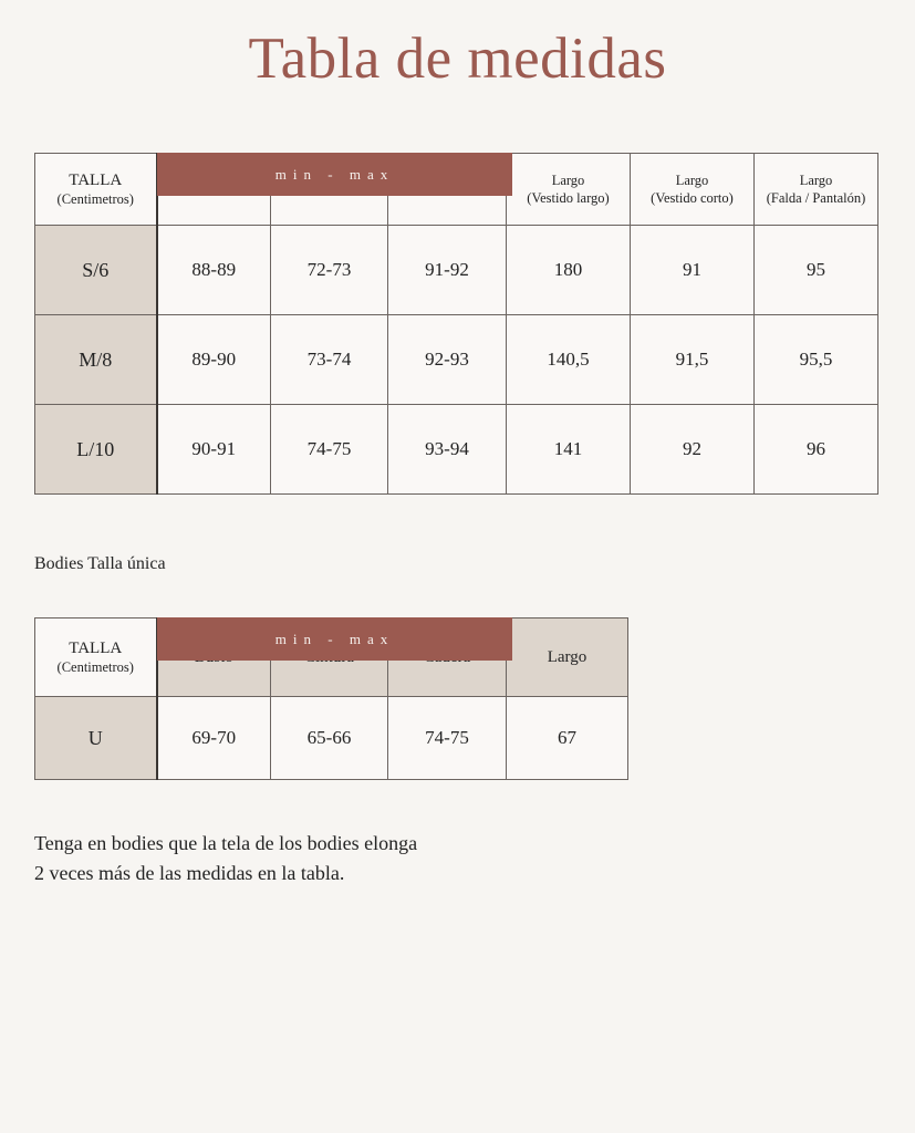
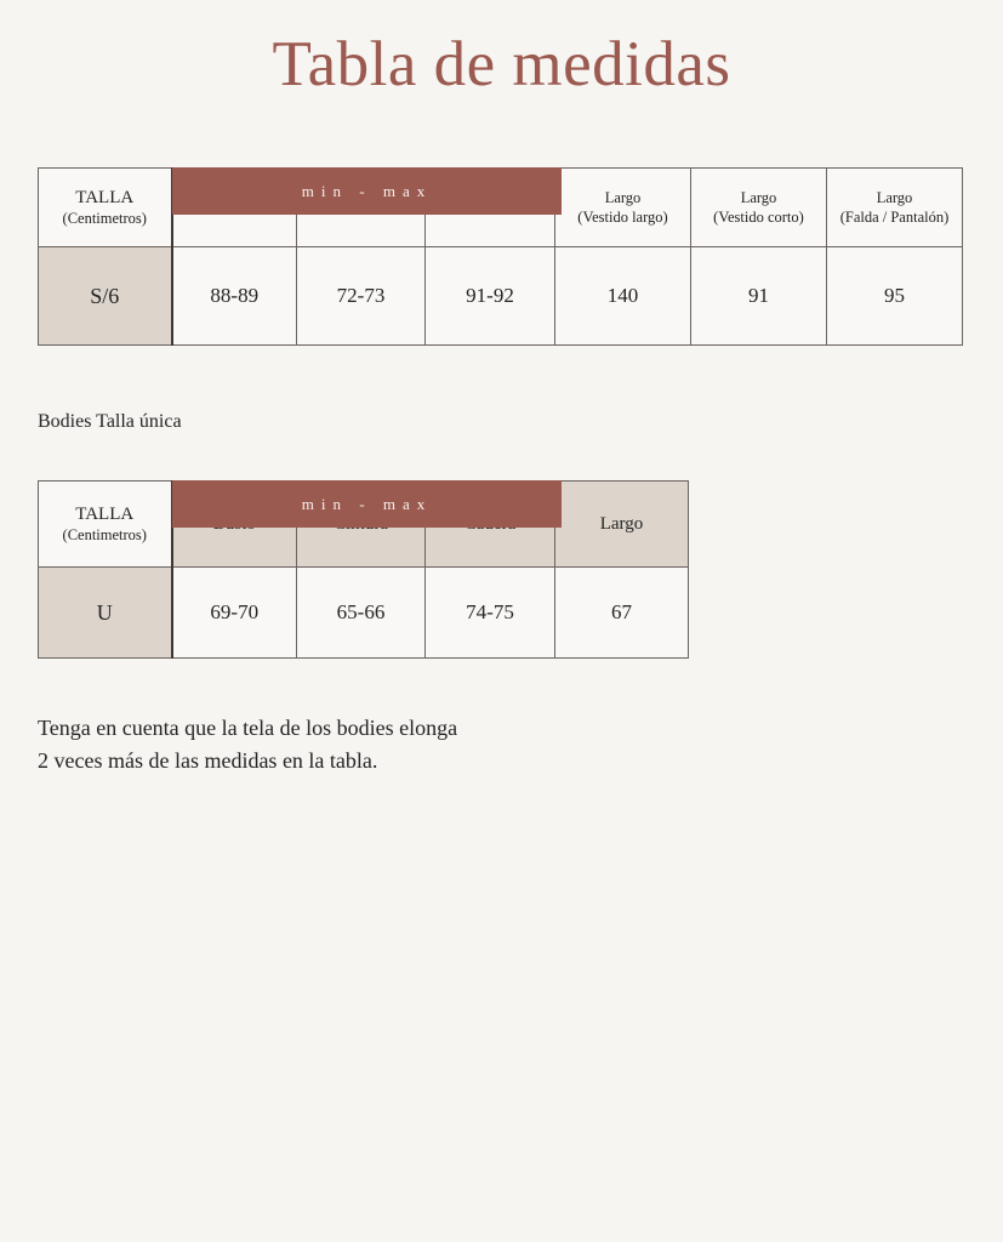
  Tabla de medidas
  min - max
  TALLA (Centimetros)				Largo (Vestido largo)	Largo (Vestido corto)	Largo (Falda / Pantalón)
- S/6	88-89	72-73	91-92	180	91	95
+ S/6	88-89	72-73	91-92	140	91	95
- M/8	89-90	73-74	92-93	140,5	91,5	95,5
- L/10	90-91	74-75	93-94	141	92	96
  Bodies Talla única
  min - max
  U	69-70	65-66	74-75	67
- Tenga en bodies que la tela de los bodies elonga
+ Tenga en cuenta que la tela de los bodies elonga
  2 veces más de las medidas en la tabla.
